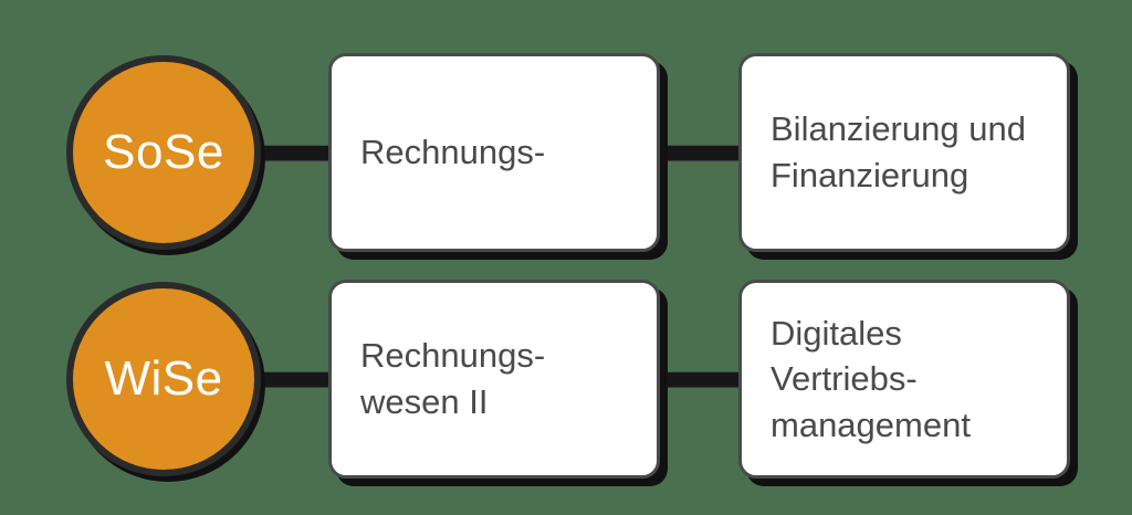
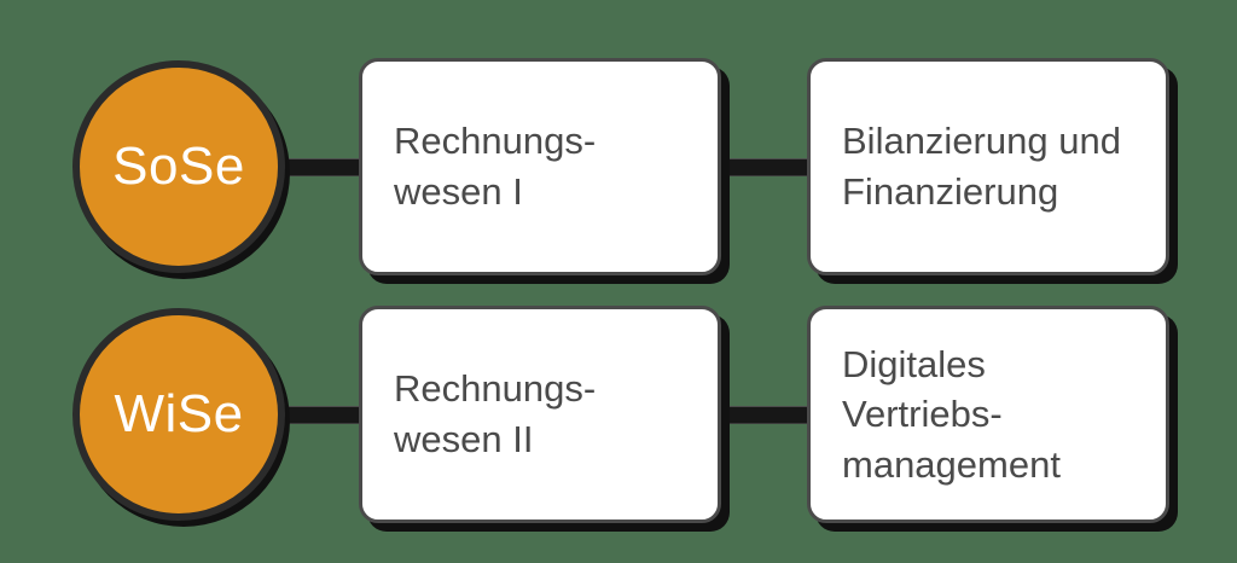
  SoSe
  Rechnungs-
+ wesen I
  Bilanzierung und
  Finanzierung
  WiSe
  Rechnungs-
  wesen II
  Digitales
  Vertriebs-
  management
